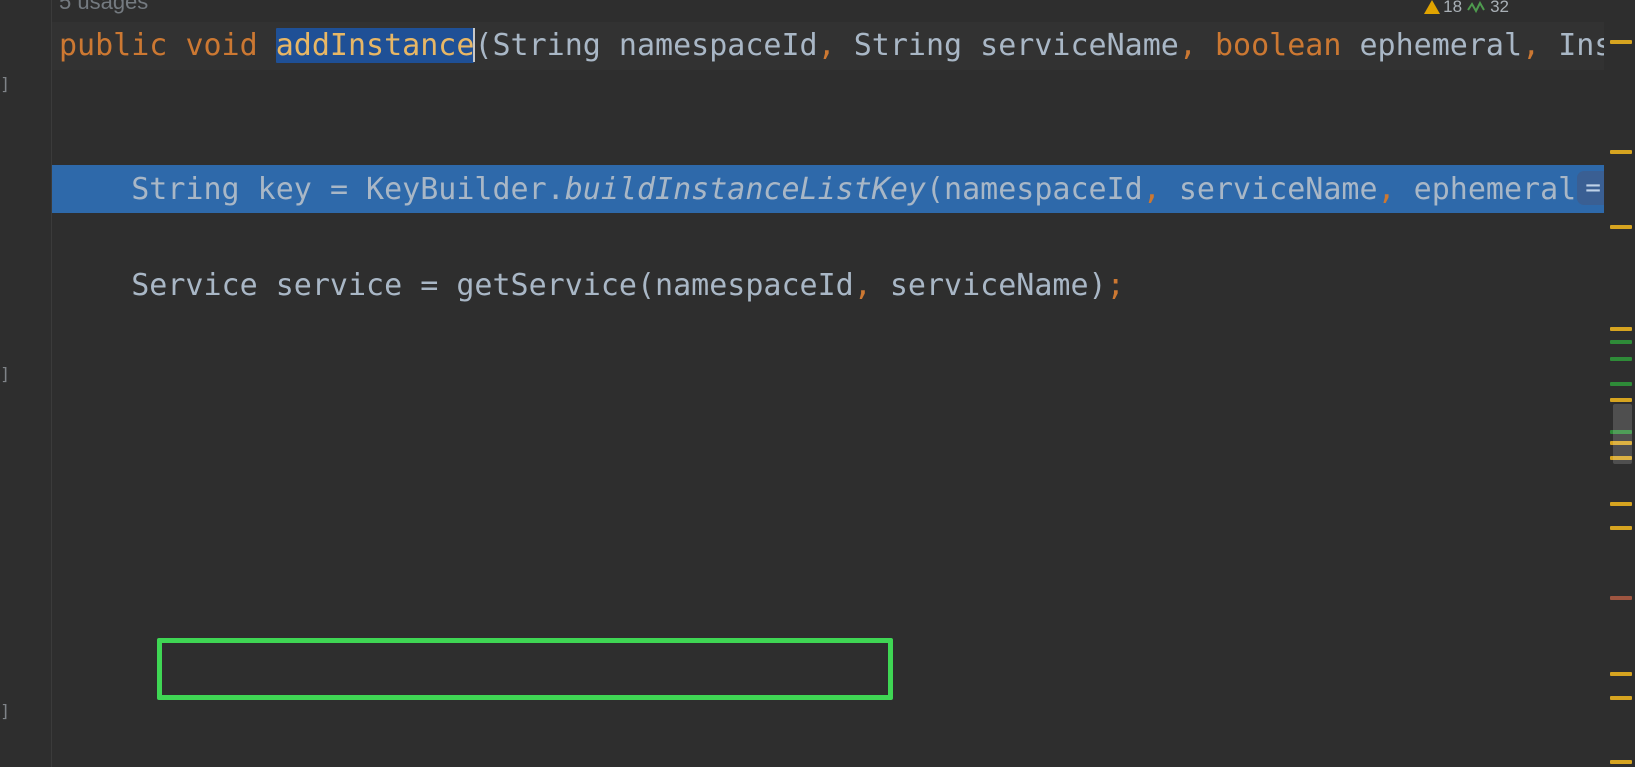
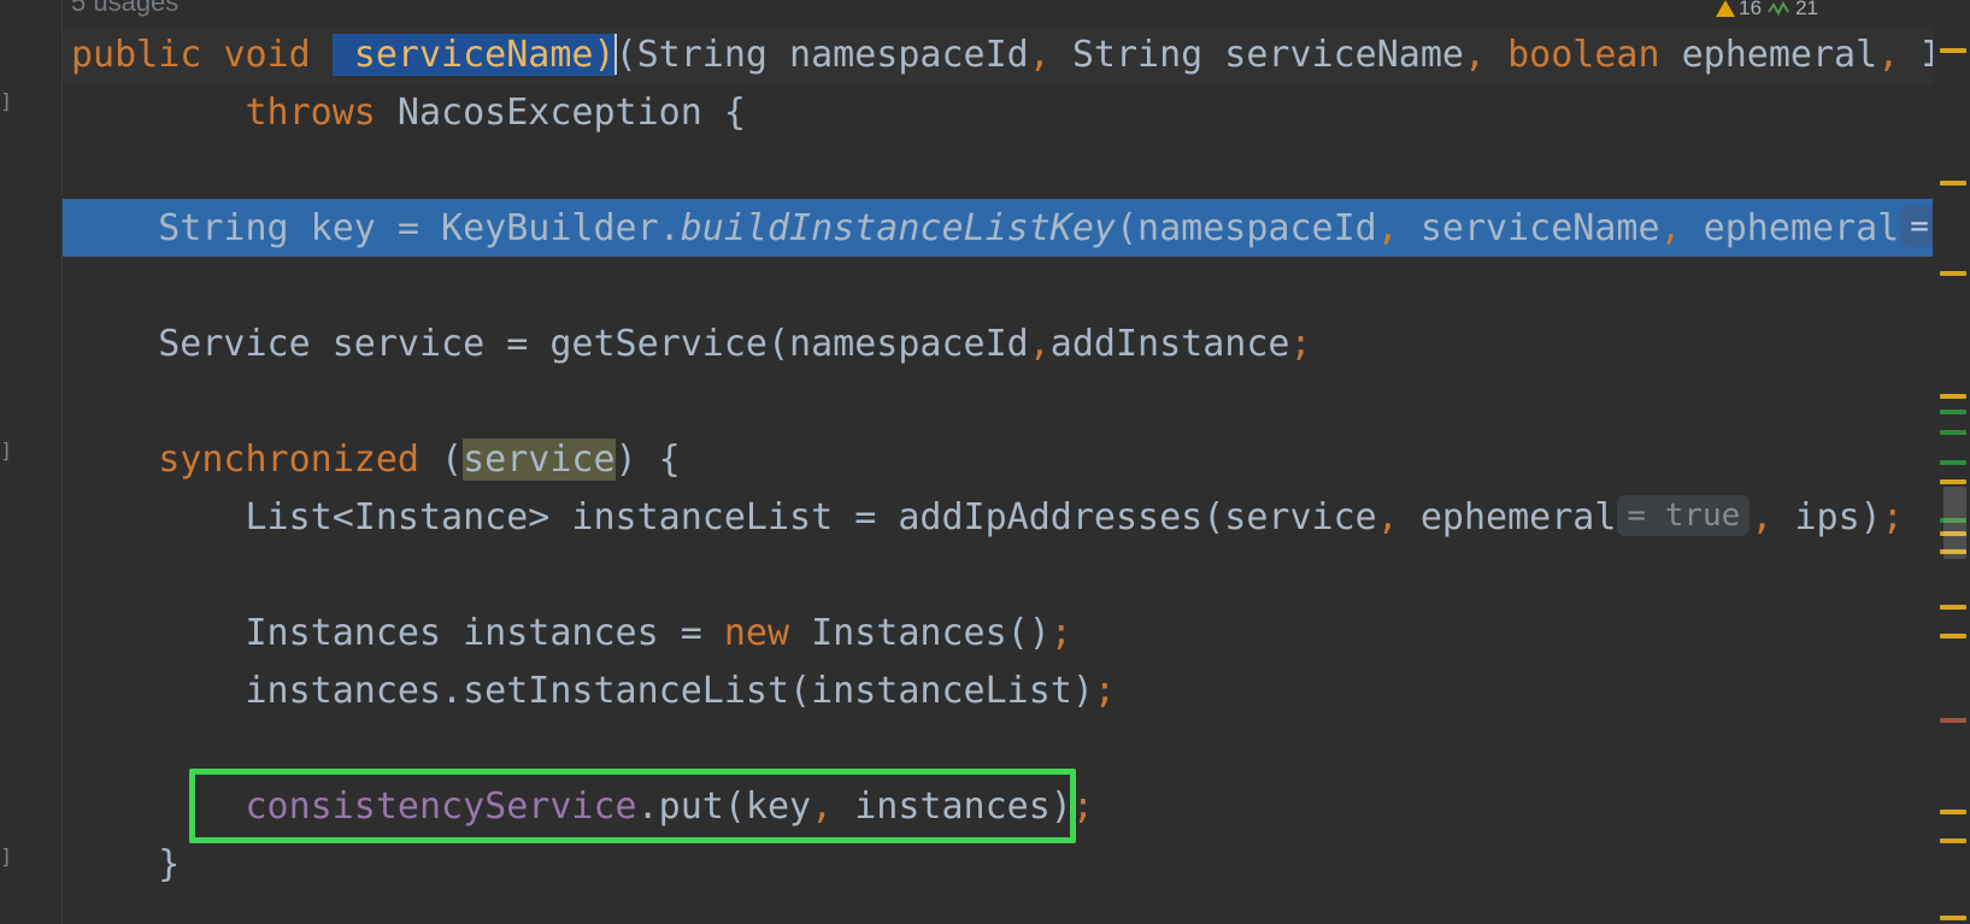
  ]
  ]
  ]
  5 usages
- public void addInstance(String namespaceId, String serviceName, boolean ephemeral, In
+ public void serviceName)(String namespaceId, String serviceName, boolean ephemeral,
+ throws NacosException {
  String key = KeyBuilder.buildInstanceListKey(namespaceId, serviceName, ephemeral =
- Service service = getService(namespaceId, serviceName);
+ Service service = getService(namespaceId,addInstance;
+ synchronized (service) {
+ List<Instance> instanceList = addIpAddresses(service, ephemeral = true , ips);
+ Instances instances = new Instances();
+ instances.setInstanceList(instanceList);
+ consistencyService.put(key, instances);
+ }
- 18
+ 16
- 32
+ 21
